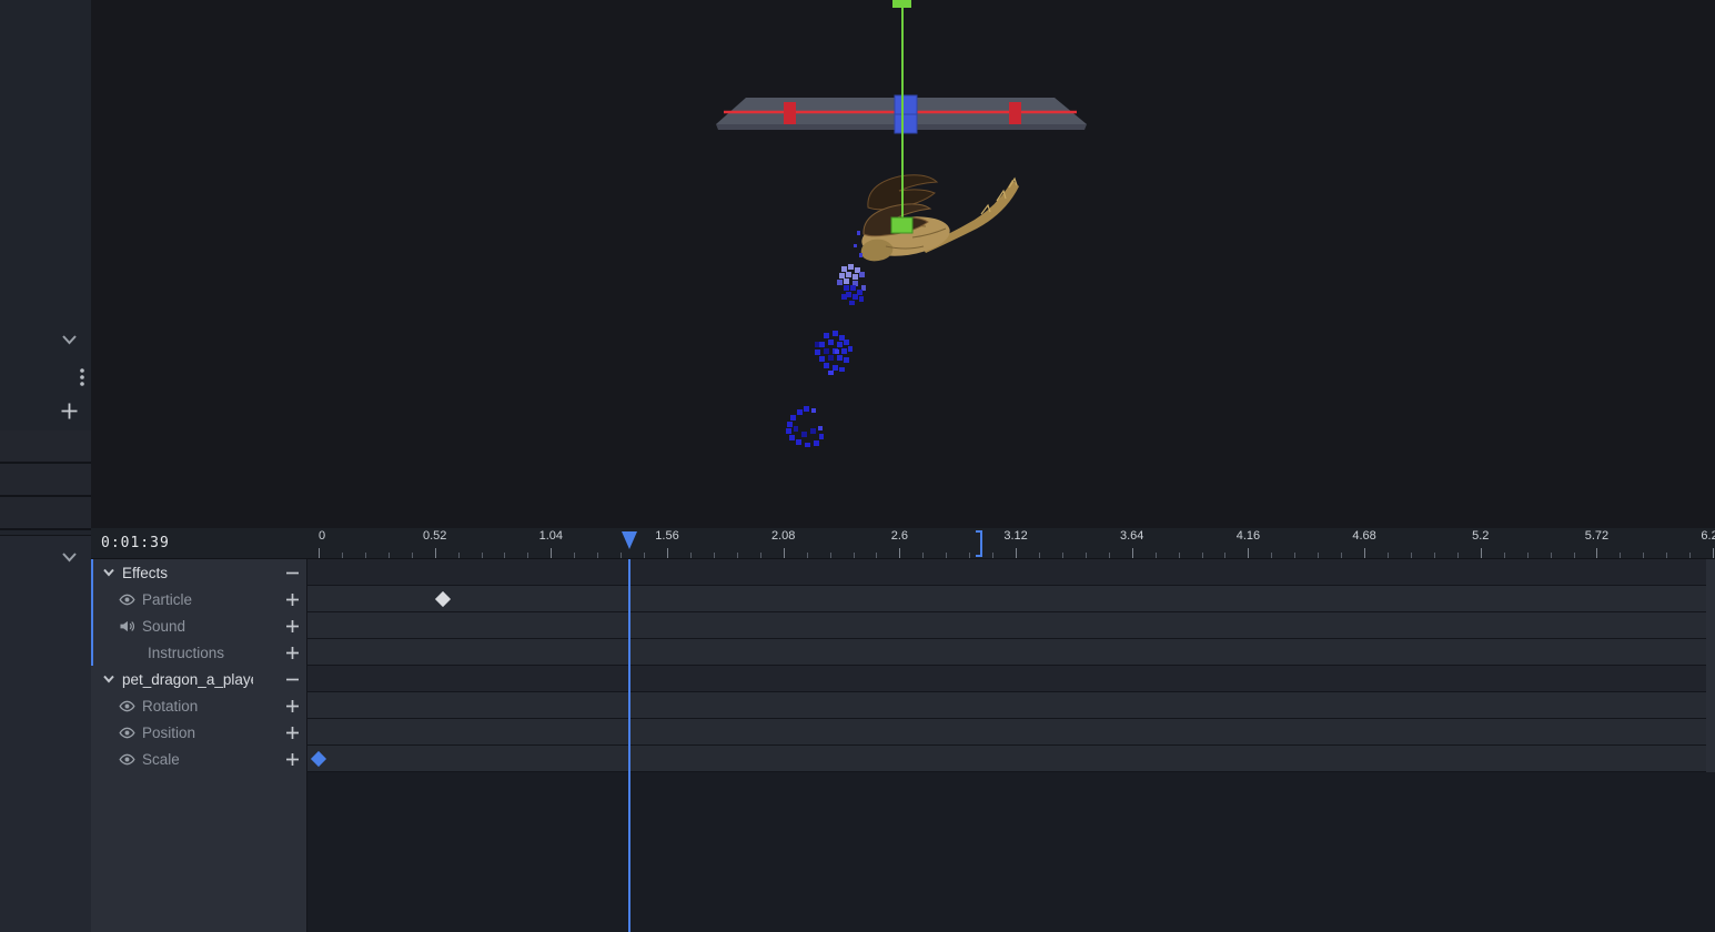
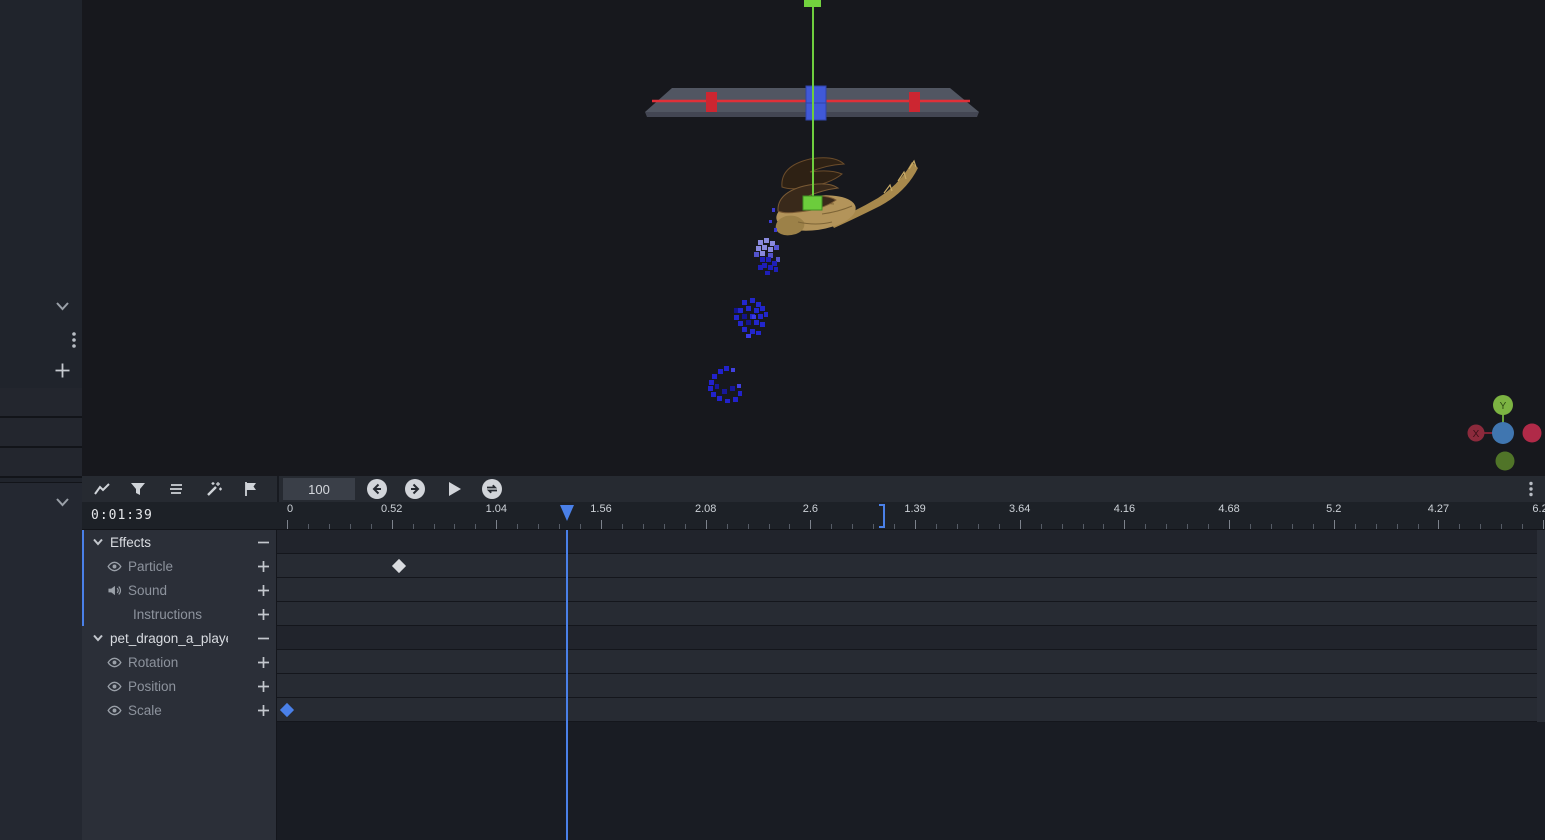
+ Y
+ X
+ 100
  0:01:39
  0
  0.52
  1.04
  1.56
  2.08
  2.6
- 3.12
+ 1.39
  3.64
  4.16
  4.68
  5.2
- 5.72
+ 4.27
  Effects
  Particle
  Sound
  Instructions
  pet_dragon_a_play
  Rotation
  Position
  Scale
